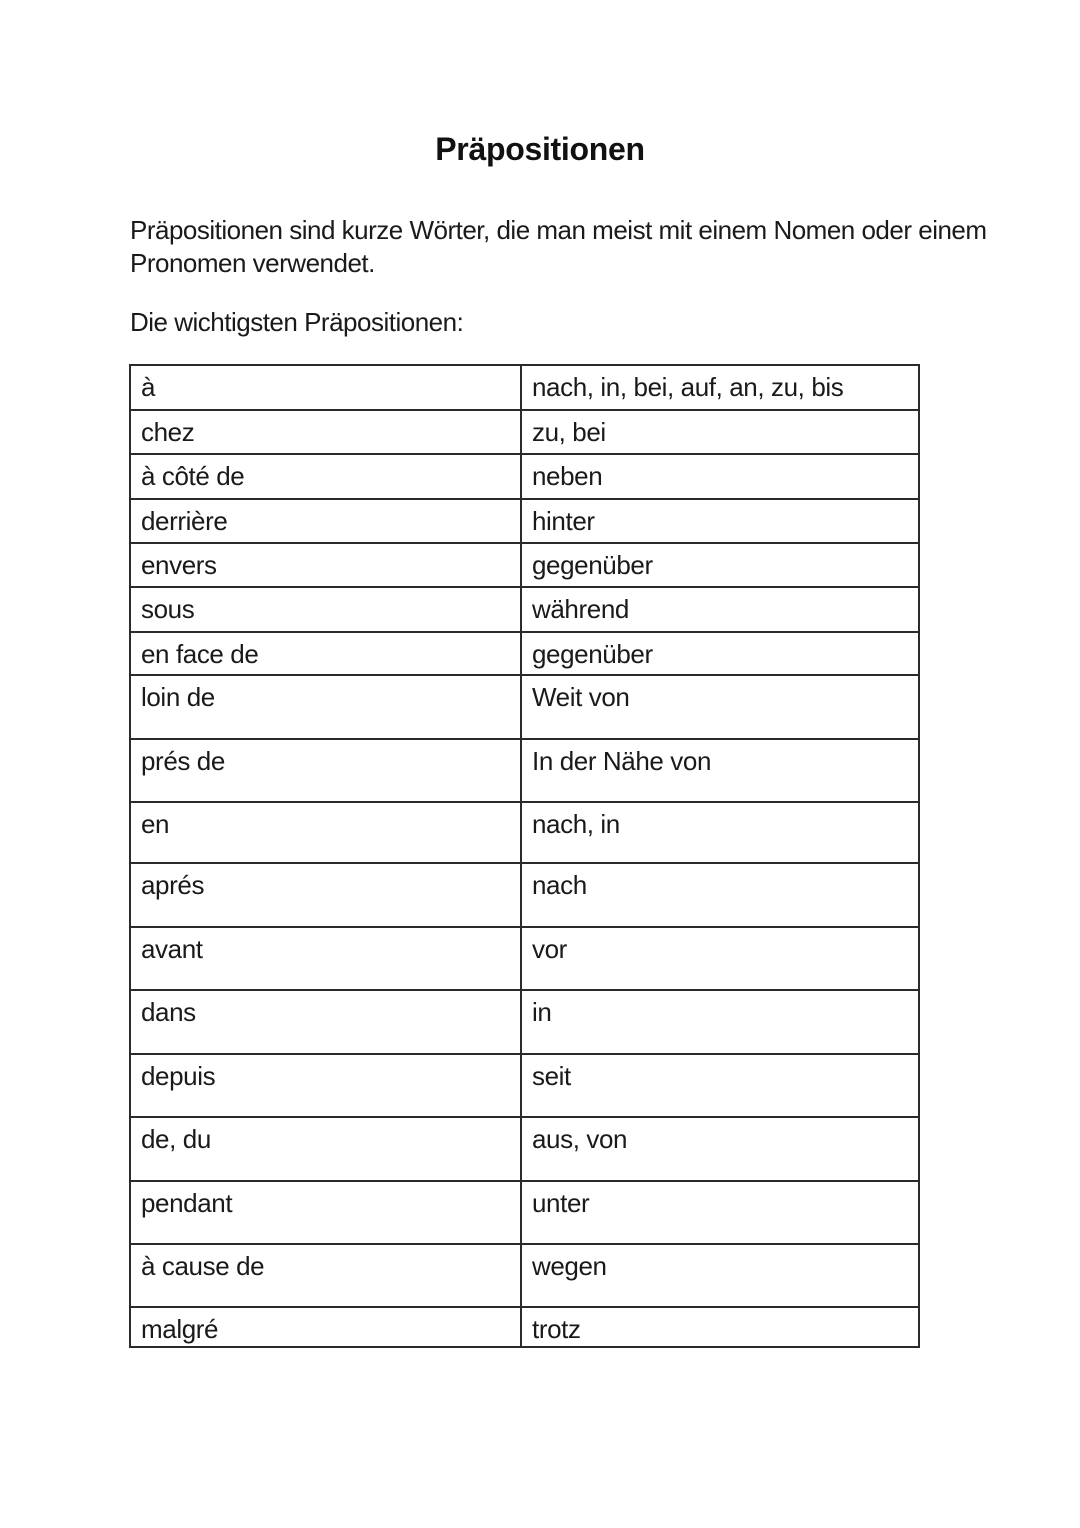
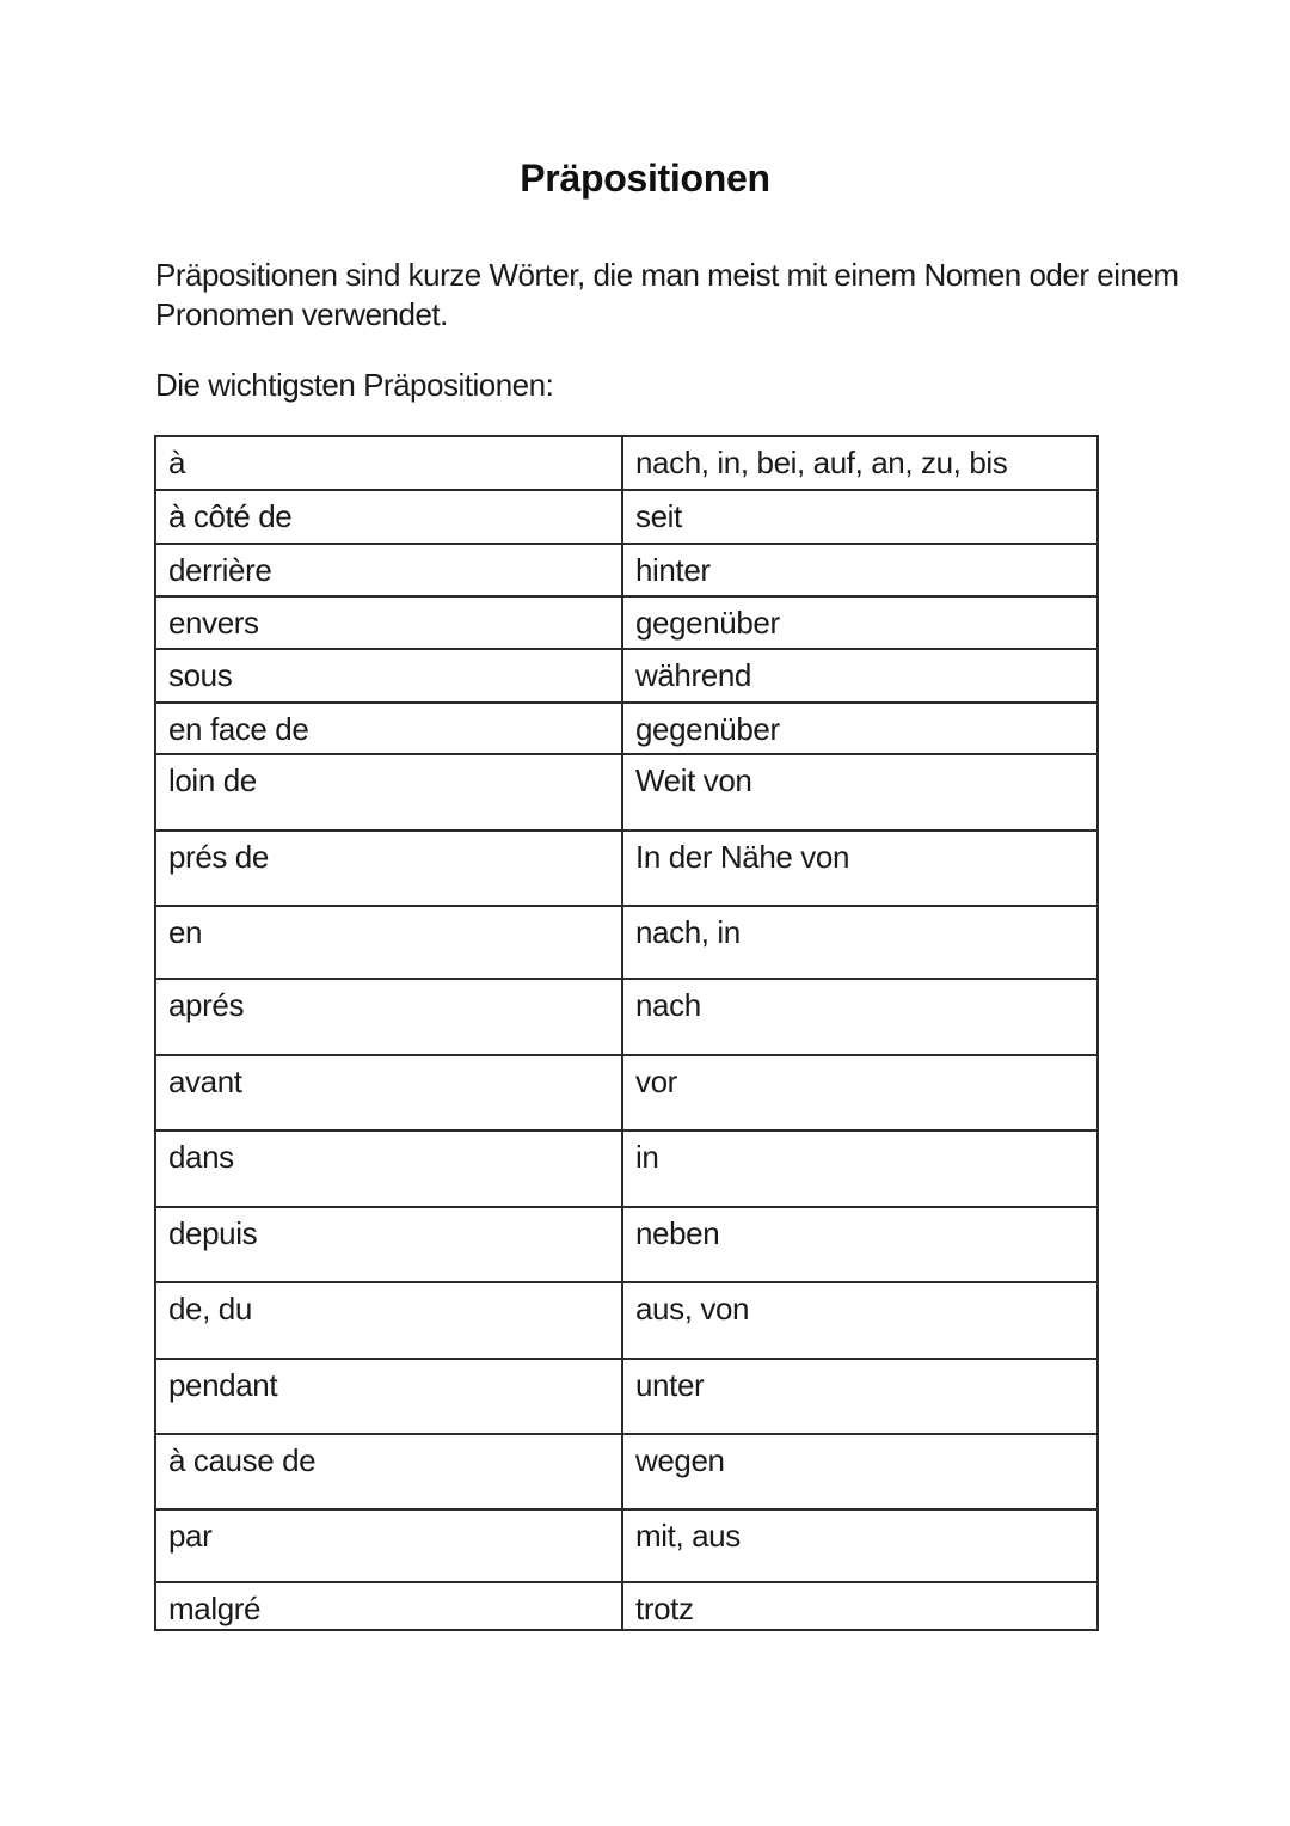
  Präpositionen
  Präpositionen sind kurze Wörter, die man meist mit einem Nomen oder einem
  Pronomen verwendet.
  Die wichtigsten Präpositionen:
  à	nach, in, bei, auf, an, zu, bis
- chez	zu, bei
- à côté de	neben
+ à côté de	seit
  derrière	hinter
  envers	gegenüber
  sous	während
  en face de	gegenüber
  loin de	Weit von
  prés de	In der Nähe von
  en	nach, in
  aprés	nach
  avant	vor
  dans	in
- depuis	seit
+ depuis	neben
  de, du	aus, von
  pendant	unter
  à cause de	wegen
+ par	mit, aus
  malgré	trotz
